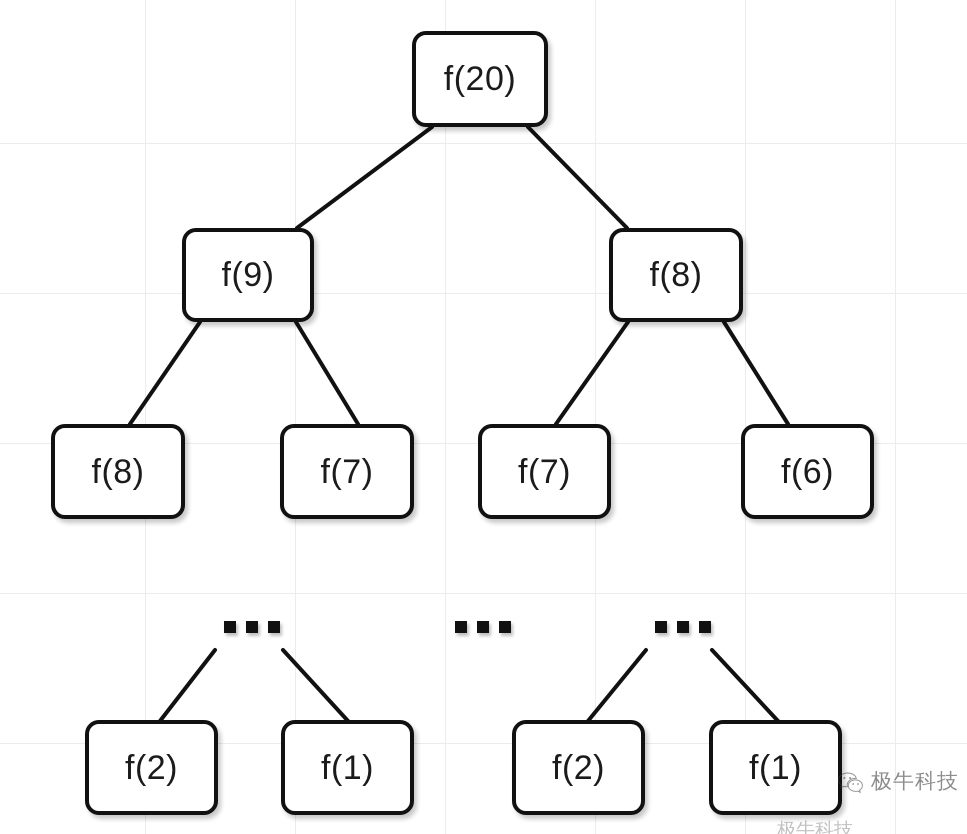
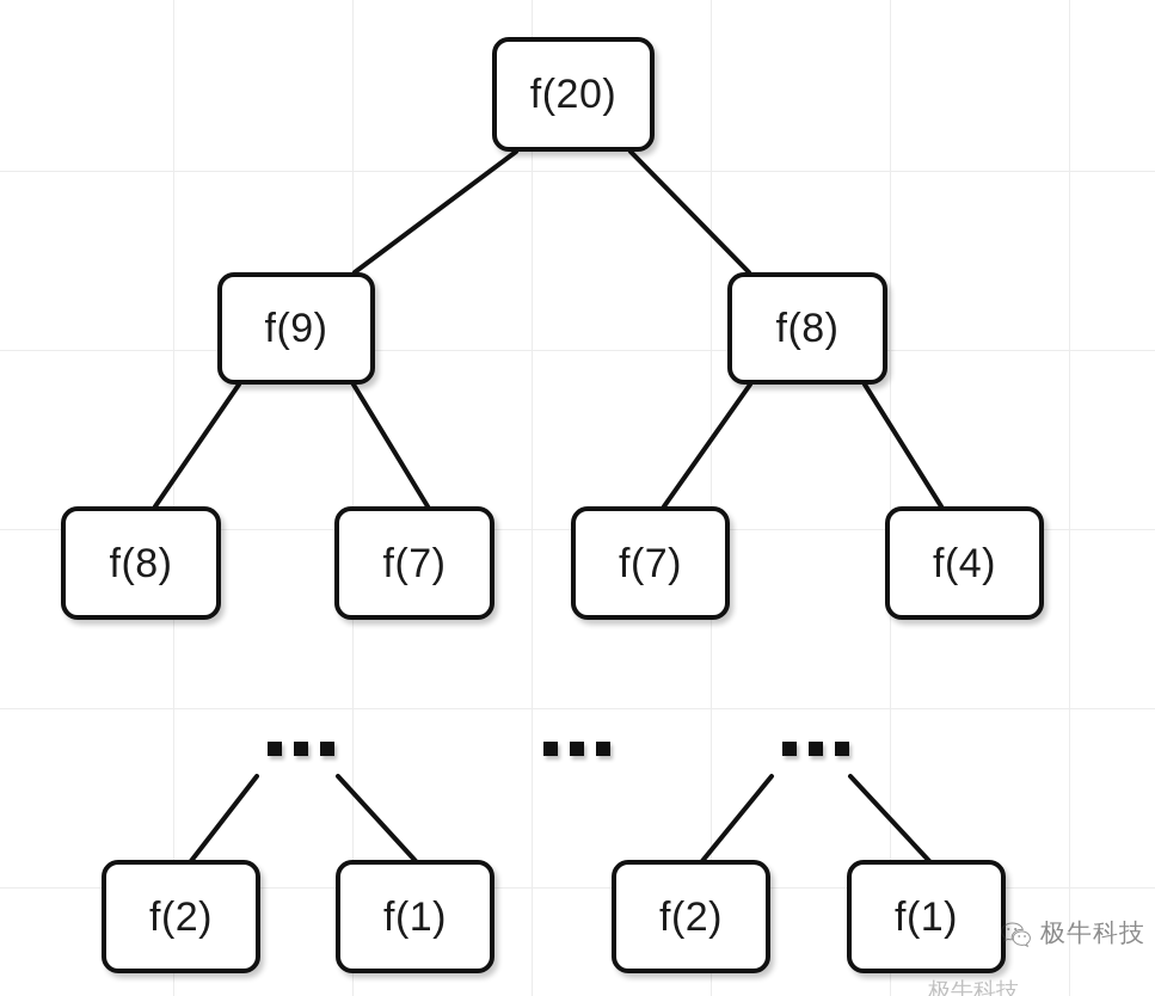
  f(20)
  f(9)
  f(8)
  f(8)
  f(7)
  f(7)
- f(6)
+ f(4)
  f(2)
  f(1)
  f(2)
  f(1)
  极牛科技
  极牛科技
